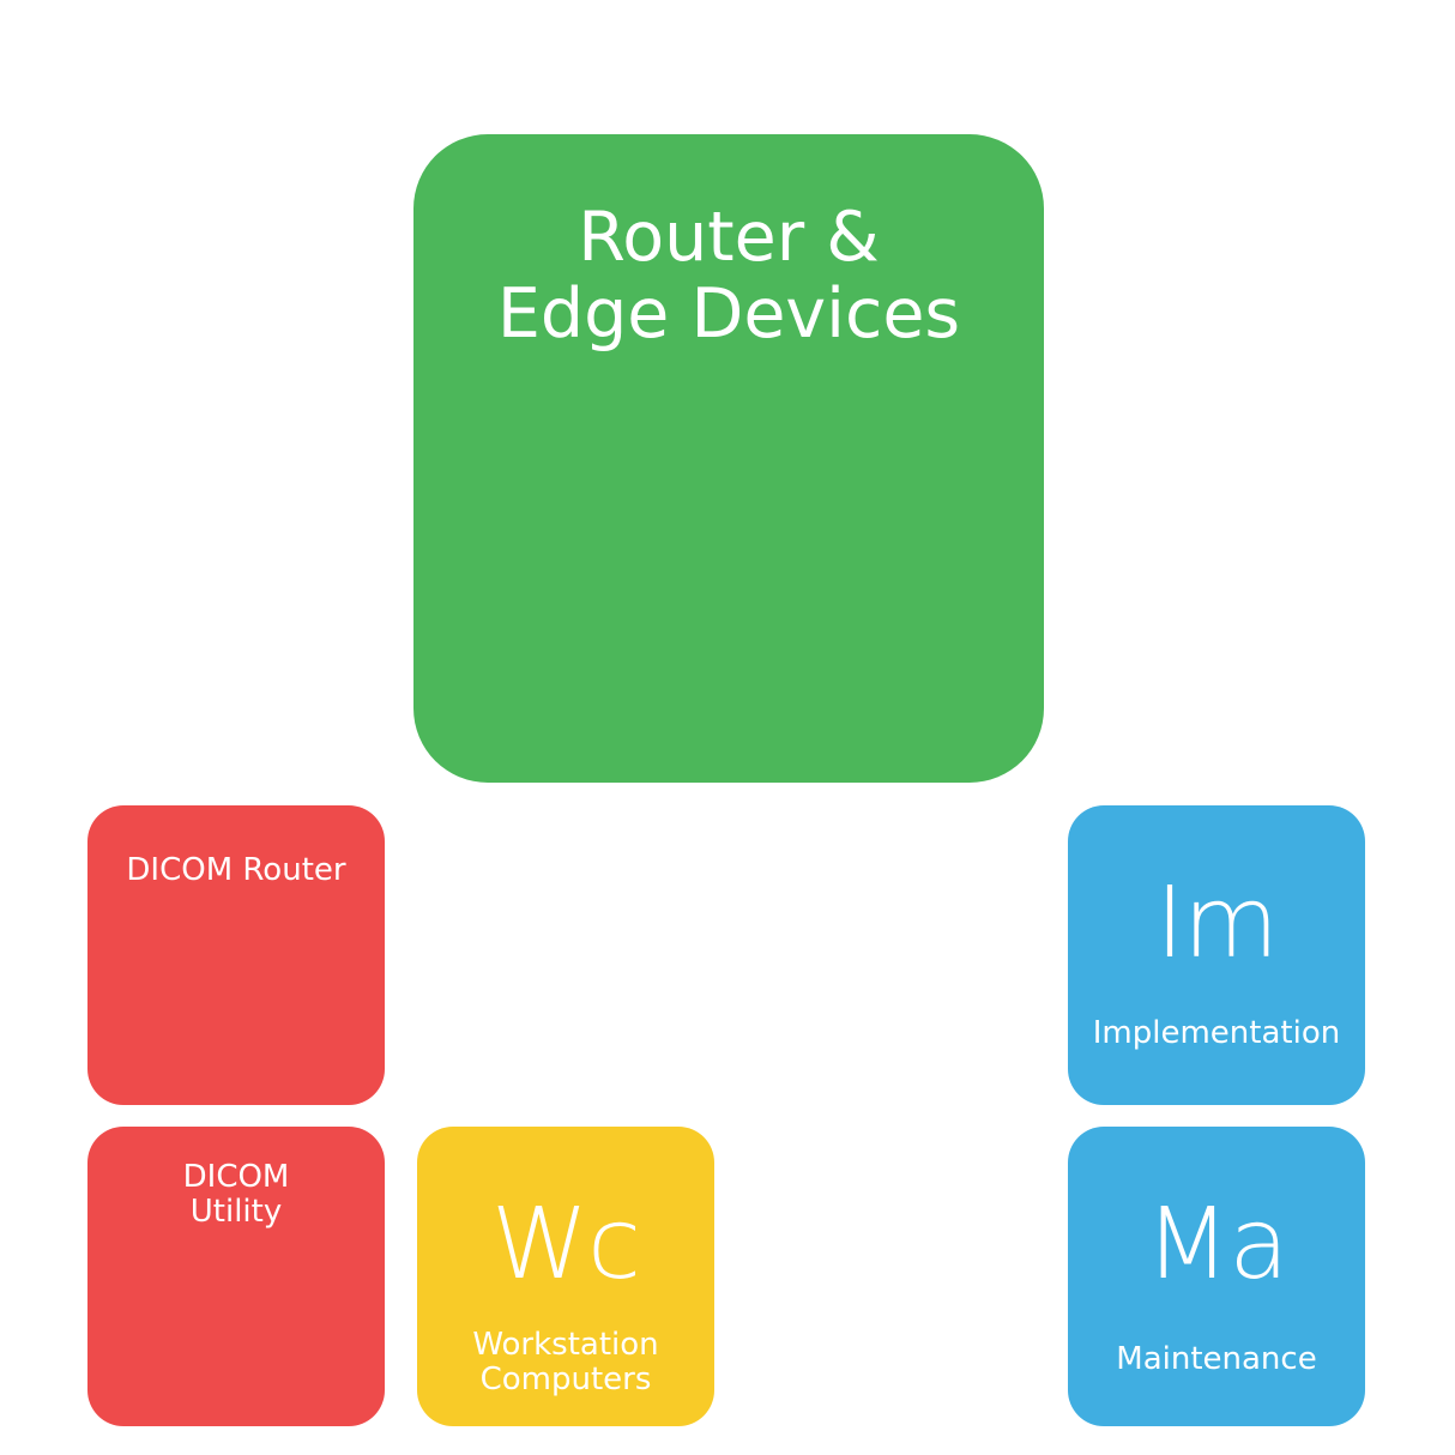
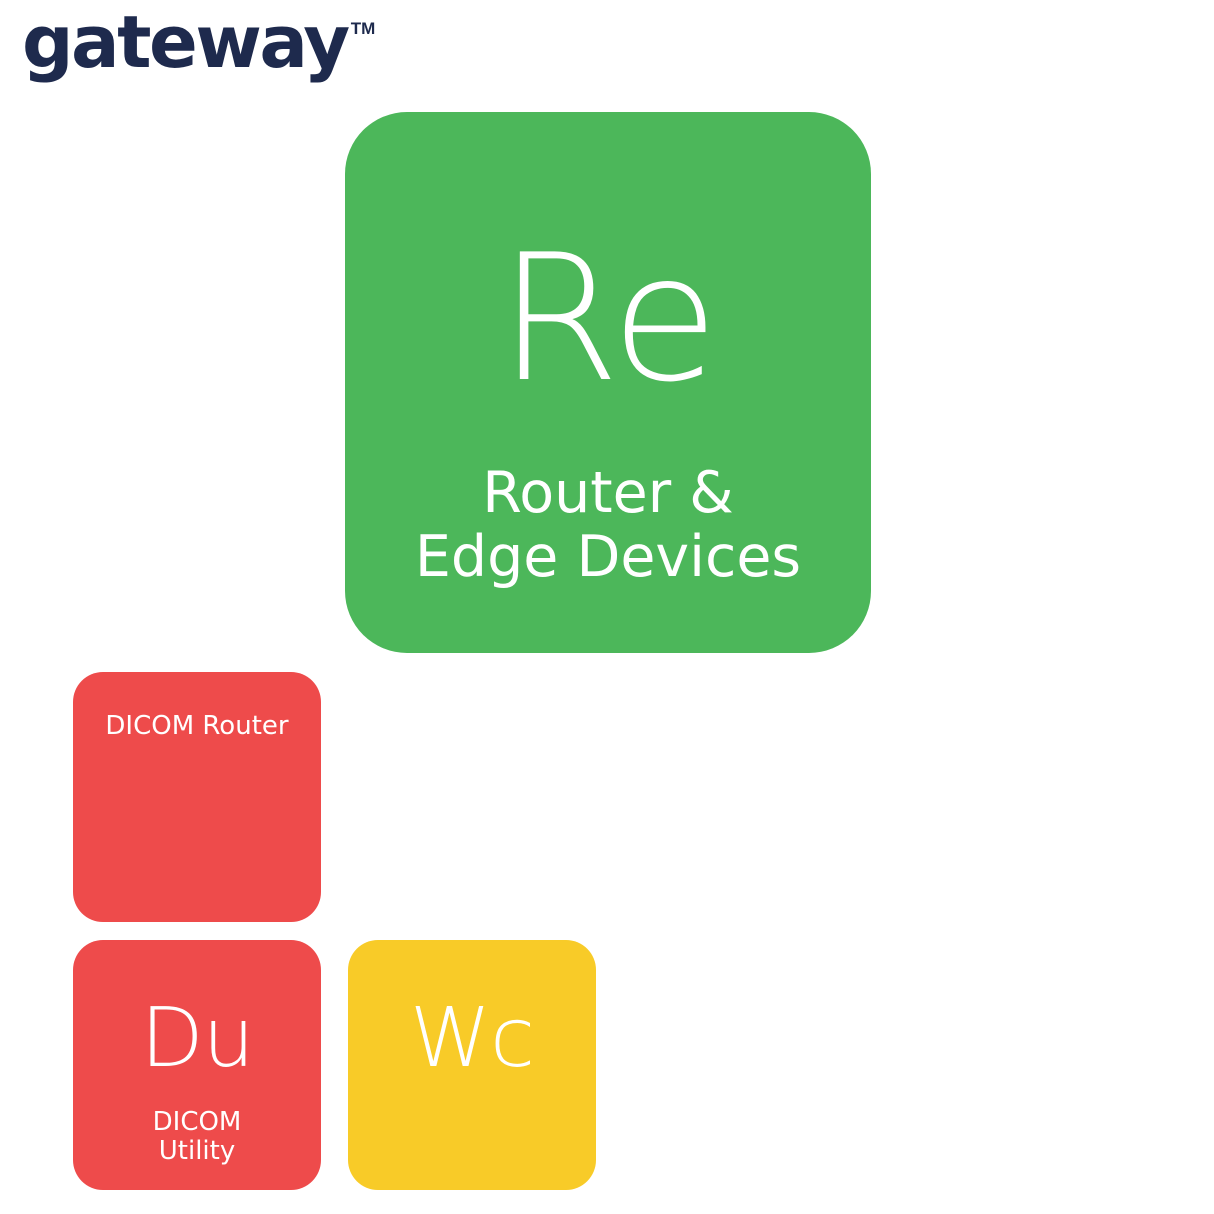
+ gateway
+ TM
+ Re
  Router &
  Edge Devices
  DICOM Router
+ Du
  DICOM
  Utility
  Wc
- Workstation
- Computers
- Im
- Implementation
- Ma
- Maintenance
